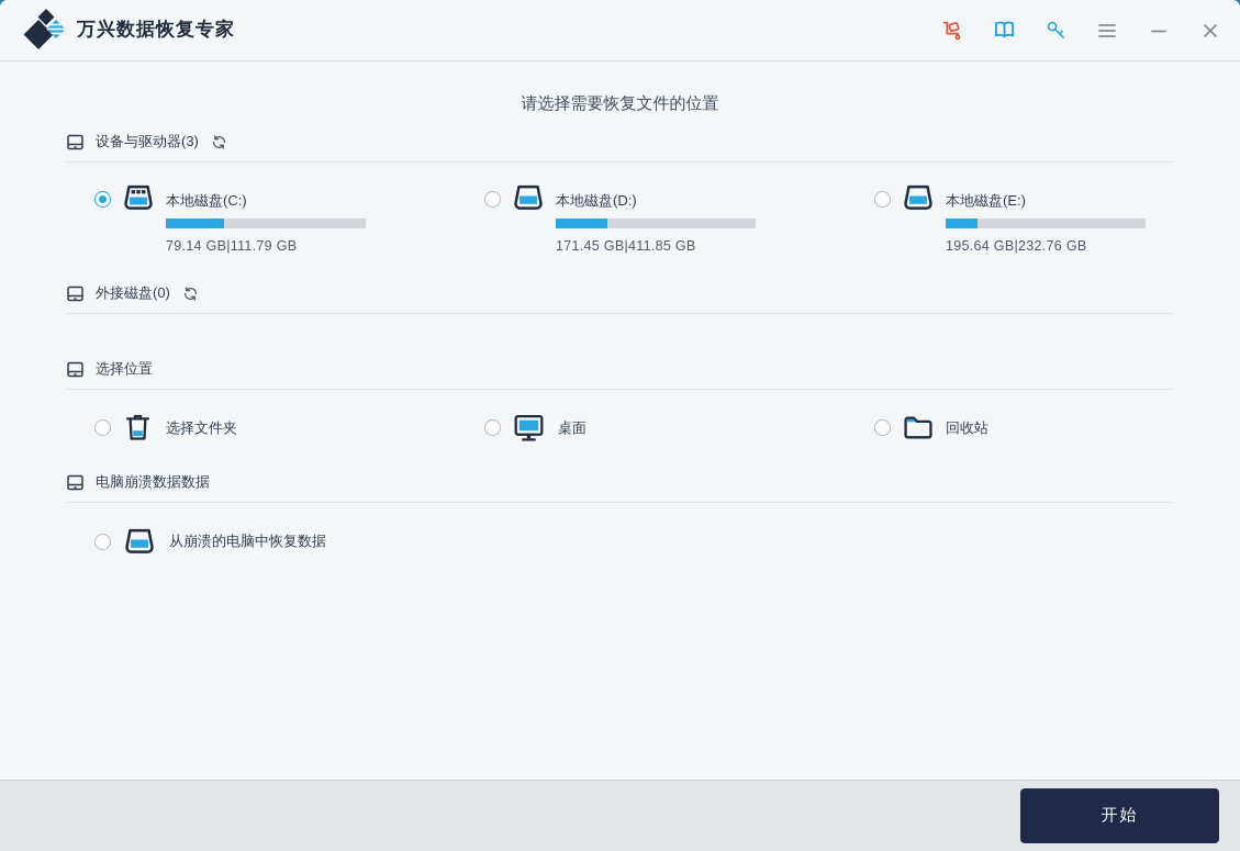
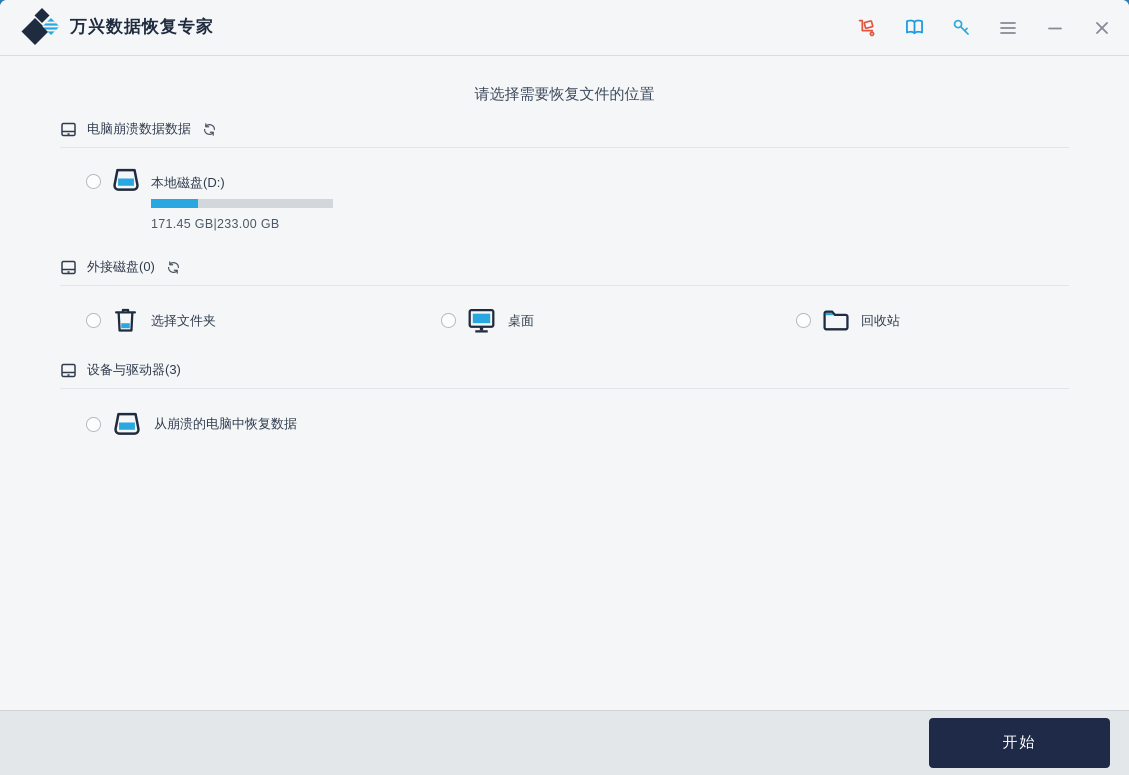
  万兴数据恢复专家
  请选择需要恢复文件的位置
- 设备与驱动器(3)
+ 电脑崩溃数据数据
- 本地磁盘(C:)
- 79.14 GB|111.79 GB
  本地磁盘(D:)
- 171.45 GB|411.85 GB
+ 171.45 GB|233.00 GB
- 本地磁盘(E:)
- 195.64 GB|232.76 GB
  外接磁盘(0)
- 选择位置
  选择文件夹
  桌面
  回收站
- 电脑崩溃数据数据
+ 设备与驱动器(3)
  从崩溃的电脑中恢复数据
  开始
